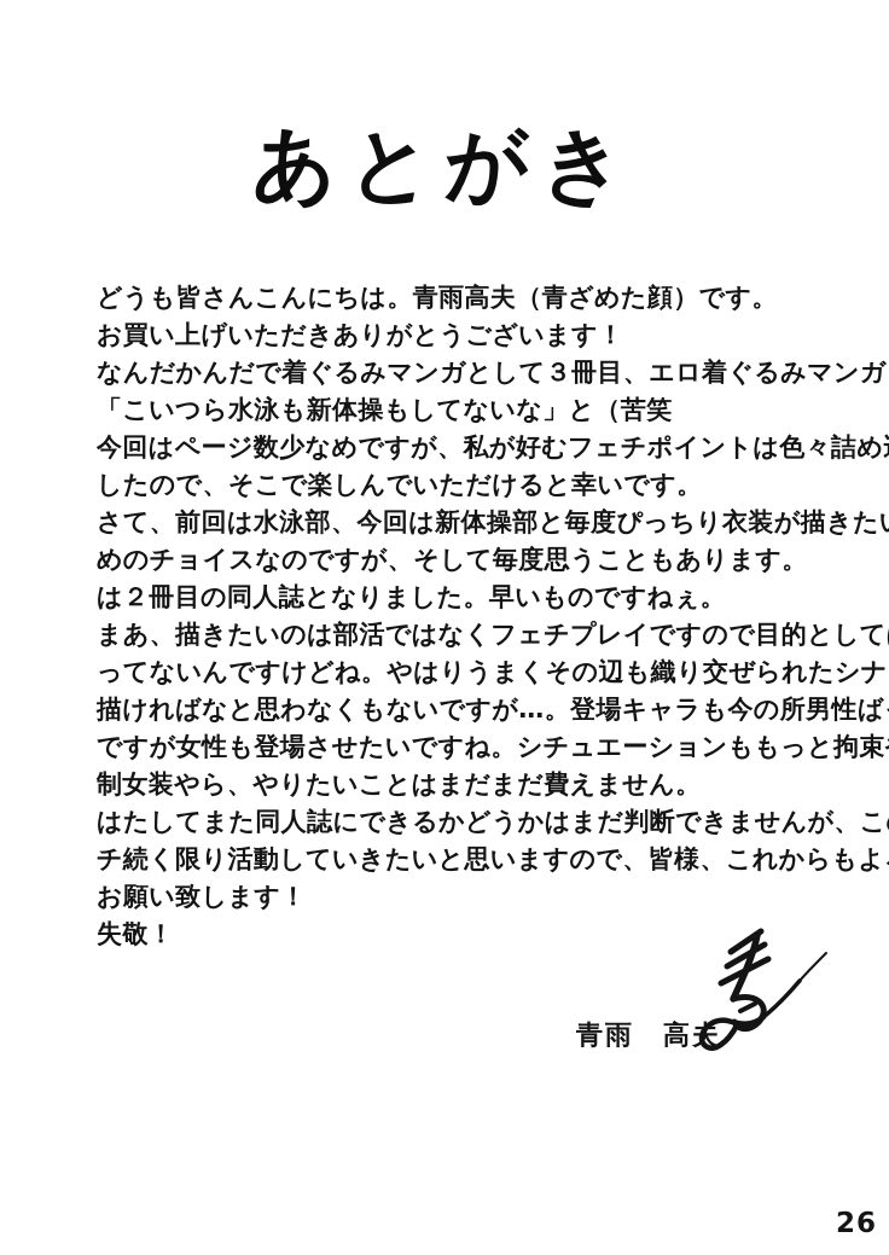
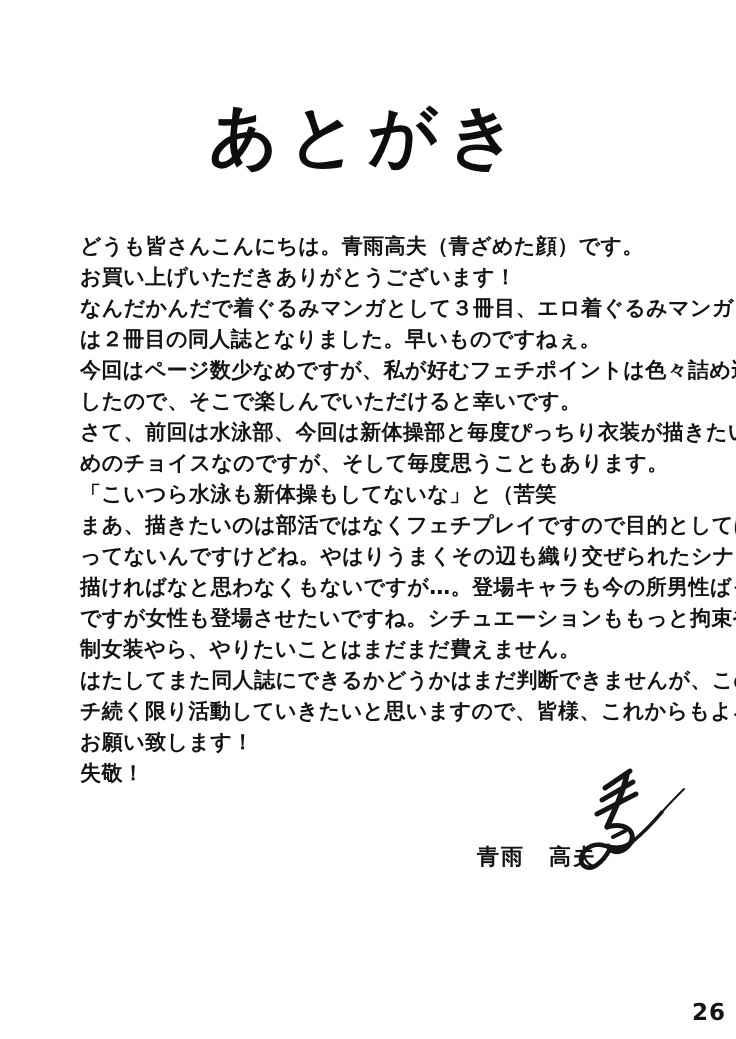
  あとがき
  どうも皆さんこんにちは。青雨高夫（青ざめた顔）です。
  お買い上げいただきありがとうございます！
  なんだかんだで着ぐるみマンガとして３冊目、エロ着ぐるみマンガ
- 「こいつら水泳も新体操もしてないな」と（苦笑
+ は２冊目の同人誌となりました。早いものですねぇ。
  今回はページ数少なめですが、私が好むフェチポイントは色々詰め
  したので、そこで楽しんでいただけると幸いです。
  さて、前回は水泳部、今回は新体操部と毎度ぴっちり衣装が描きた
  めのチョイスなのですが、そして毎度思うこともあります。
- は２冊目の同人誌となりました。早いものですねぇ。
+ 「こいつら水泳も新体操もしてないな」と（苦笑
  まあ、描きたいのは部活ではなくフェチプレイですので目的として
  ってないんですけどね。やはりうまくその辺も織り交ぜられたシナ
  描ければなと思わなくもないですが…。登場キャラも今の所男性ば
  ですが女性も登場させたいですね。シチュエーションももっと拘束
  制女装やら、やりたいことはまだまだ費えません。
  はたしてまた同人誌にできるかどうかはまだ判断できませんが、こ
  チ続く限り活動していきたいと思いますので、皆様、これからもよ
  お願い致します！
  失敬！
  青雨 高夫
  26
